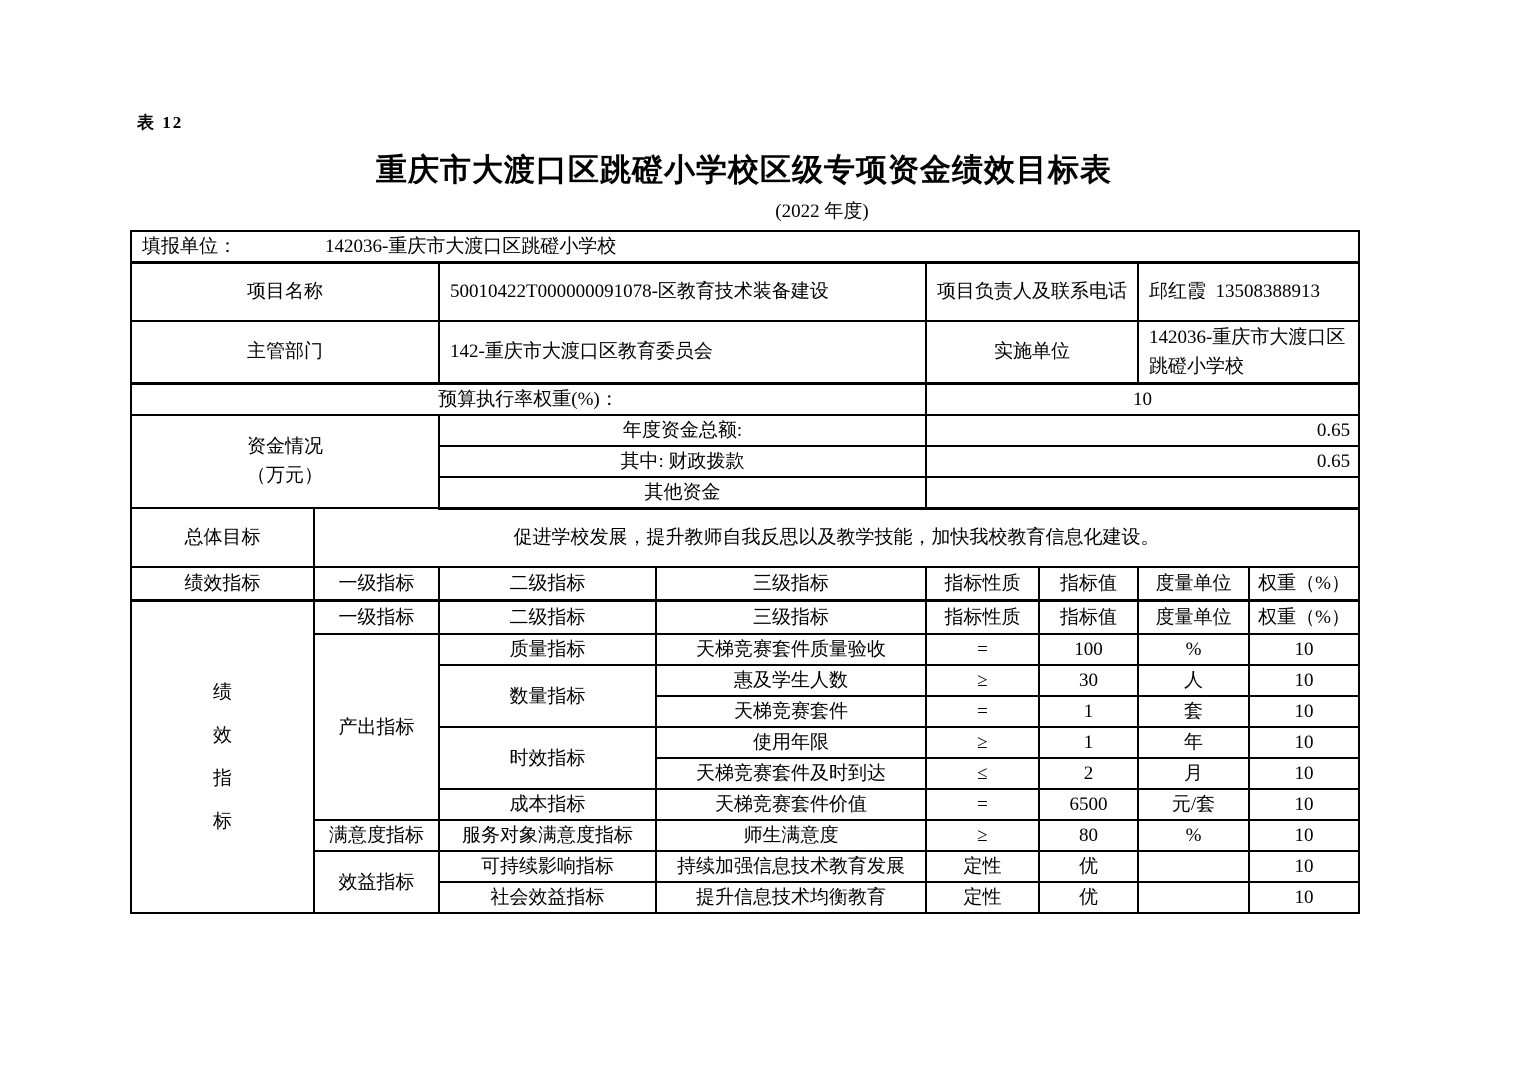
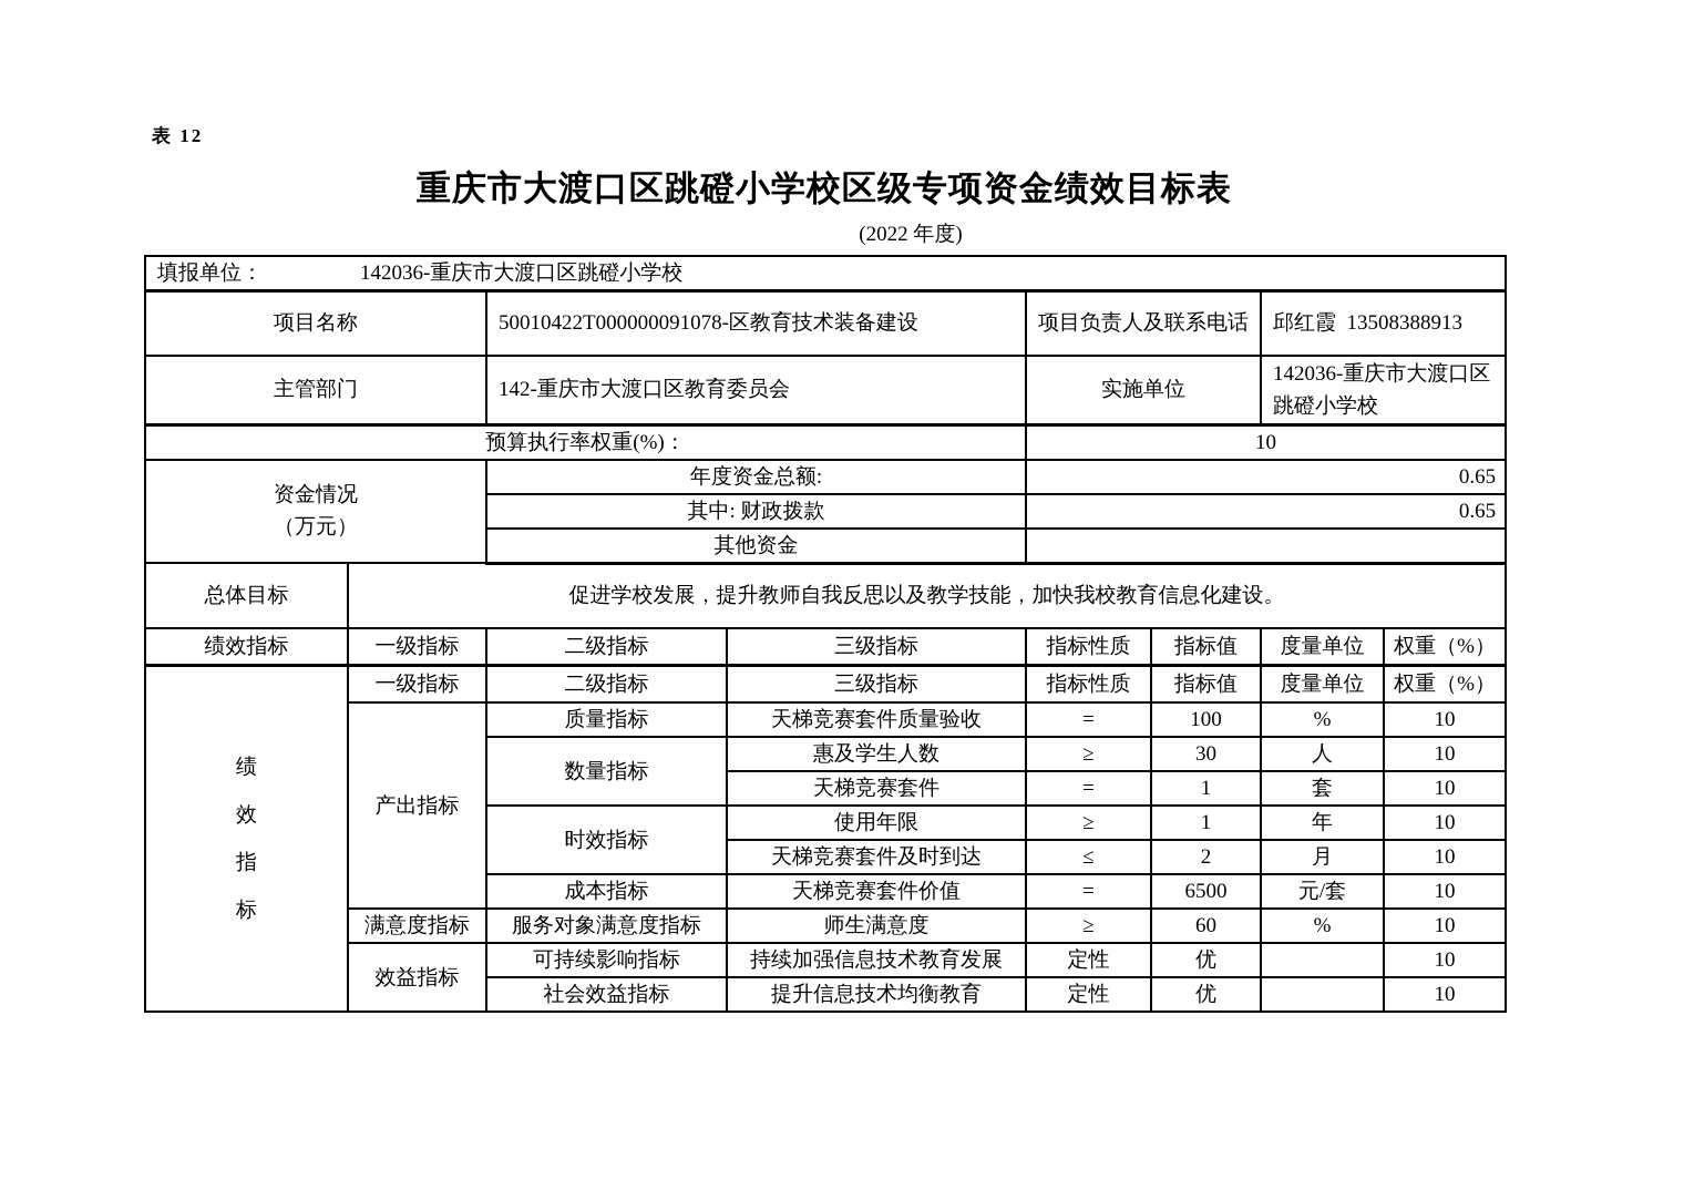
  表 12
  重庆市大渡口区跳磴小学校区级专项资金绩效目标表
  (2022 年度)
  填报单位： 142036-重庆市大渡口区跳磴小学校
  项目名称	50010422T000000091078-区教育技术装备建设	项目负责人及联系电话	邱红霞 13508388913
  主管部门	142-重庆市大渡口区教育委员会	实施单位	142036-重庆市大渡口区跳磴小学校
  预算执行率权重(%)：	10
  资金情况 （万元）	年度资金总额:	0.65
  其中: 财政拨款	0.65
  其他资金
  总体目标	促进学校发展，提升教师自我反思以及教学技能，加快我校教育信息化建设。
  绩效指标	一级指标	二级指标	三级指标	指标性质	指标值	度量单位	权重（%）
  绩效指标	一级指标	二级指标	三级指标	指标性质	指标值	度量单位	权重（%）
  产出指标	质量指标	天梯竞赛套件质量验收	=	100	%	10
  数量指标	惠及学生人数	≥	30	人	10
  天梯竞赛套件	=	1	套	10
  时效指标	使用年限	≥	1	年	10
  天梯竞赛套件及时到达	≤	2	月	10
  成本指标	天梯竞赛套件价值	=	6500	元/套	10
- 满意度指标	服务对象满意度指标	师生满意度	≥	80	%	10
+ 满意度指标	服务对象满意度指标	师生满意度	≥	60	%	10
  效益指标	可持续影响指标	持续加强信息技术教育发展	定性	优		10
  社会效益指标	提升信息技术均衡教育	定性	优		10
